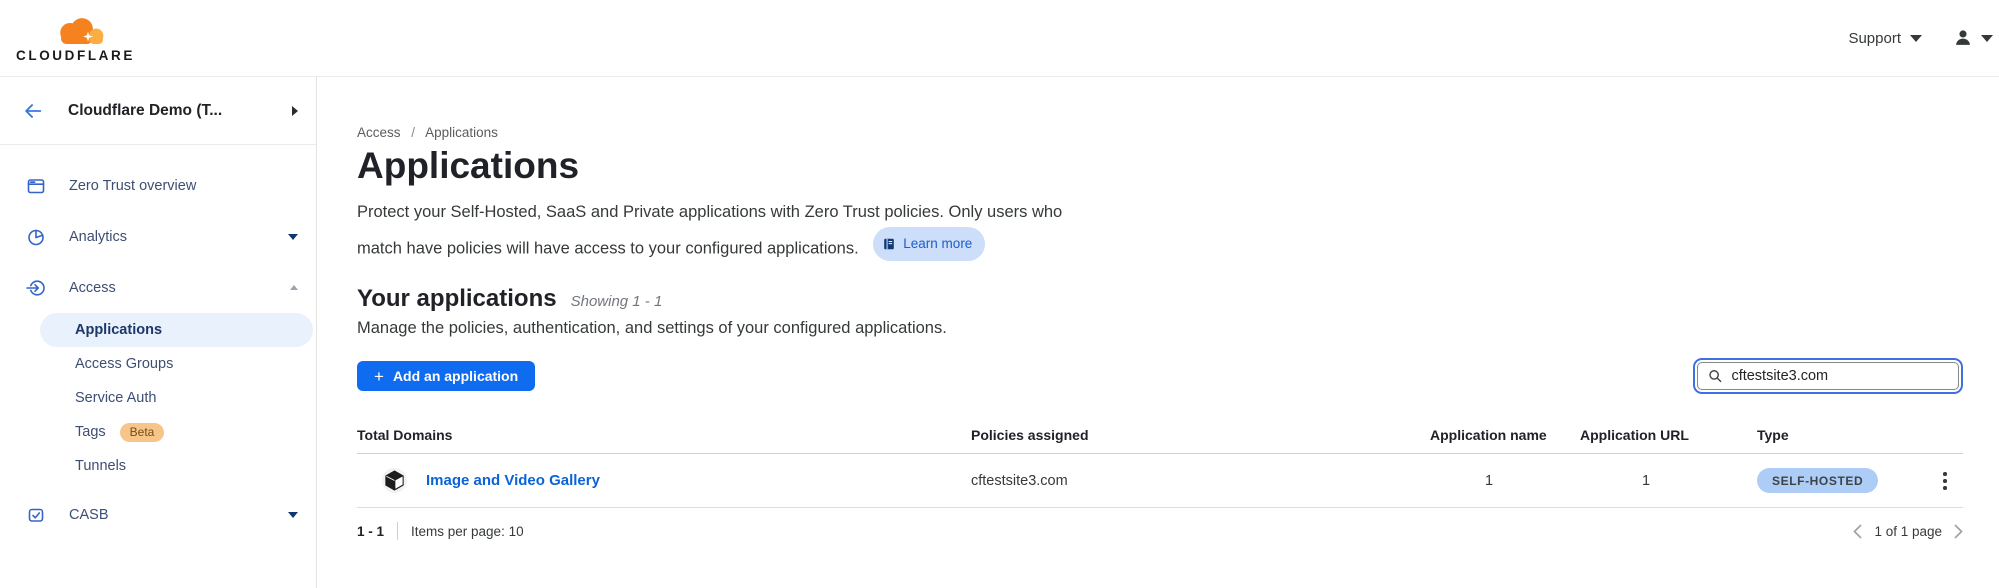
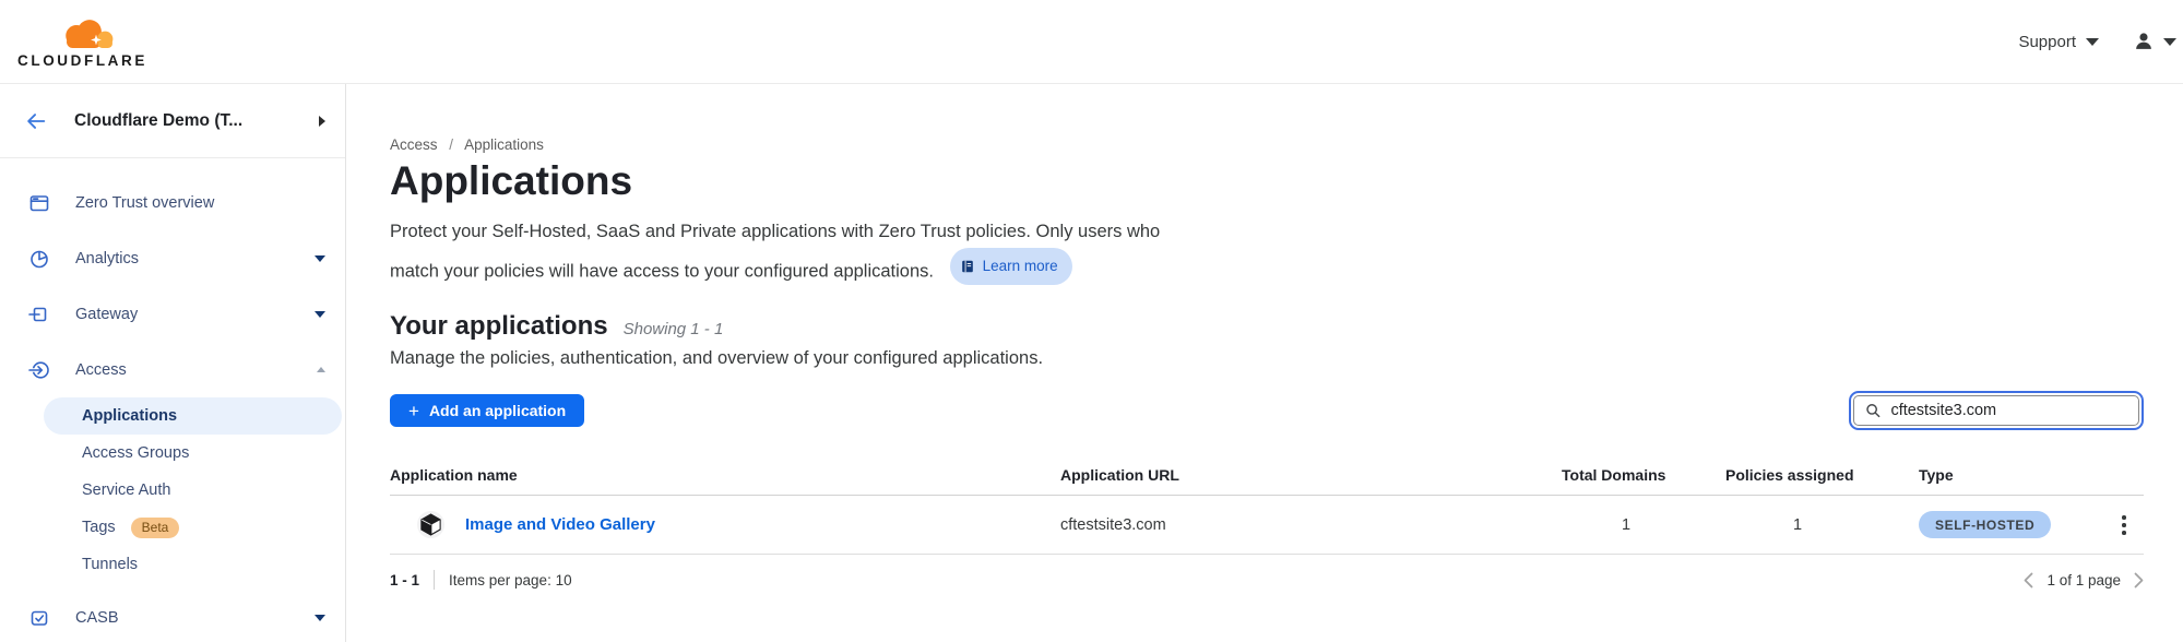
  CLOUDFLARE
  Support
  Cloudflare Demo (T...
  Zero Trust overview
  Analytics
+ Gateway
  Access
  Applications
  Access Groups
  Service Auth
  Tags
  Beta
  Tunnels
  CASB
  Access / Applications
  Applications
  Protect your Self-Hosted, SaaS and Private applications with Zero Trust policies. Only users who
- match have policies will have access to your configured applications.
+ match your policies will have access to your configured applications.
  Learn more
  Your applications
  Showing 1 - 1
- Manage the policies, authentication, and settings of your configured applications.
+ Manage the policies, authentication, and overview of your configured applications.
  +
  Add an application
  cftestsite3.com
- Total Domains
+ Application name
- Policies assigned
+ Application URL
- Application name
+ Total Domains
- Application URL
+ Policies assigned
  Type
  Image and Video Gallery
  cftestsite3.com
  1
  1
  SELF-HOSTED
  1 - 1
  Items per page: 10
  1 of 1 page
